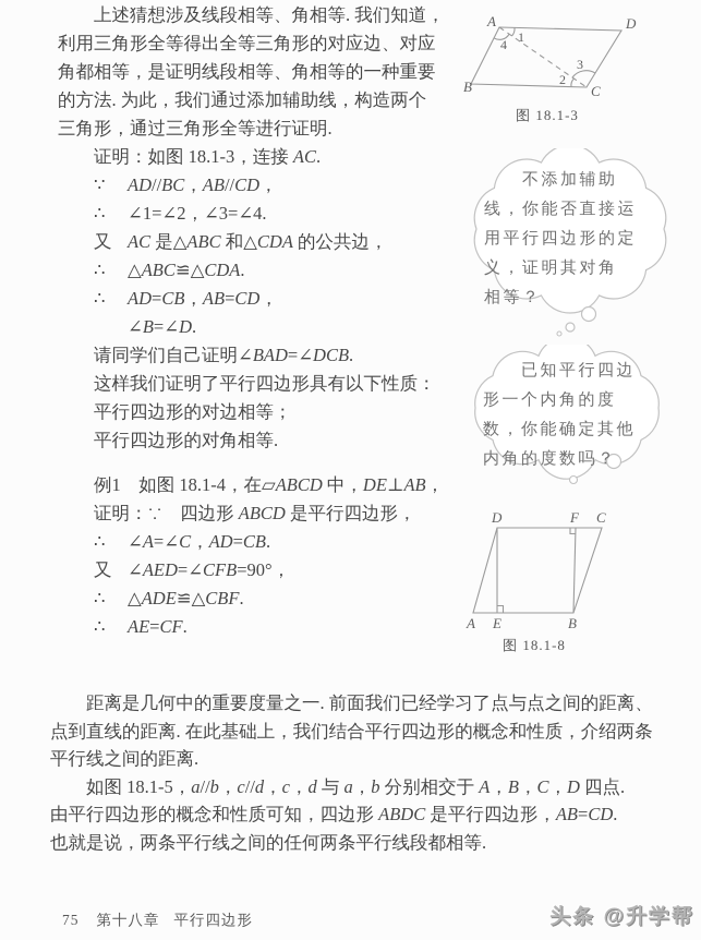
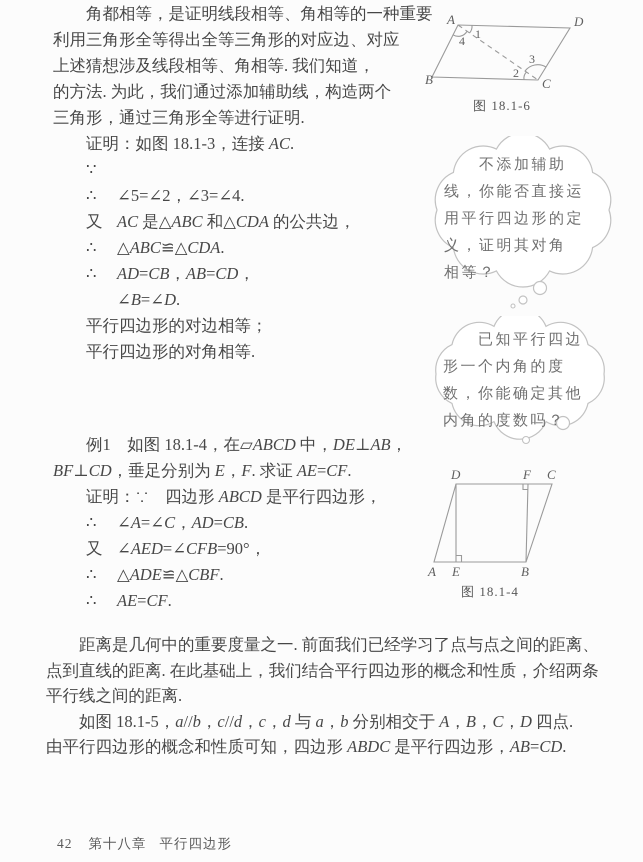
- 上述猜想涉及线段相等、角相等. 我们知道，
+ 角都相等，是证明线段相等、角相等的一种重要
  利用三角形全等得出全等三角形的对应边、对应
- 角都相等，是证明线段相等、角相等的一种重要
+ 上述猜想涉及线段相等、角相等. 我们知道，
  的方法. 为此，我们通过添加辅助线，构造两个
  三角形，通过三角形全等进行证明.
  证明：如图 18.1-3，连接 AC.
  ∵
- AD//BC，AB//CD，
  ∴
- ∠1=∠2，∠3=∠4.
+ ∠5=∠2，∠3=∠4.
  又
  AC 是△ABC 和△CDA 的公共边，
  ∴
  △ABC≌△CDA.
  ∴
  AD=CB，AB=CD，
  ∠B=∠D.
- 请同学们自己证明∠BAD=∠DCB.
- 这样我们证明了平行四边形具有以下性质：
  平行四边形的对边相等；
  平行四边形的对角相等.
  例1 如图 18.1-4，在▱ABCD 中，DE⊥AB，
+ BF⊥CD，垂足分别为 E，F. 求证 AE=CF.
  证明：∵ 四边形 ABCD 是平行四边形，
  ∴
  ∠A=∠C，AD=CB.
  又
  ∠AED=∠CFB=90°，
  ∴
  △ADE≌△CBF.
  ∴
  AE=CF.
  距离是几何中的重要度量之一. 前面我们已经学习了点与点之间的距离、
  点到直线的距离. 在此基础上，我们结合平行四边形的概念和性质，介绍两条
  平行线之间的距离.
  如图 18.1-5，a//b，c//d，c，d 与 a，b 分别相交于 A，B，C，D 四点.
  由平行四边形的概念和性质可知，四边形 ABDC 是平行四边形，AB=CD.
- 也就是说，两条平行线之间的任何两条平行线段都相等.
  A
  D
  B
  C
  1
  4
  2
  3
- 图 18.1-3
+ 图 18.1-6
  不添加辅助
  线，你能否直接运
  用平行四边形的定
  义，证明其对角
  相等？
  已知平行四边
  形一个内角的度
  数，你能确定其他
  内角的度数吗？
  D
  F
  C
  A
  E
  B
- 图 18.1-8
+ 图 18.1-4
- 75 第十八章 平行四边形
+ 42 第十八章 平行四边形
- 头条 @升学帮
